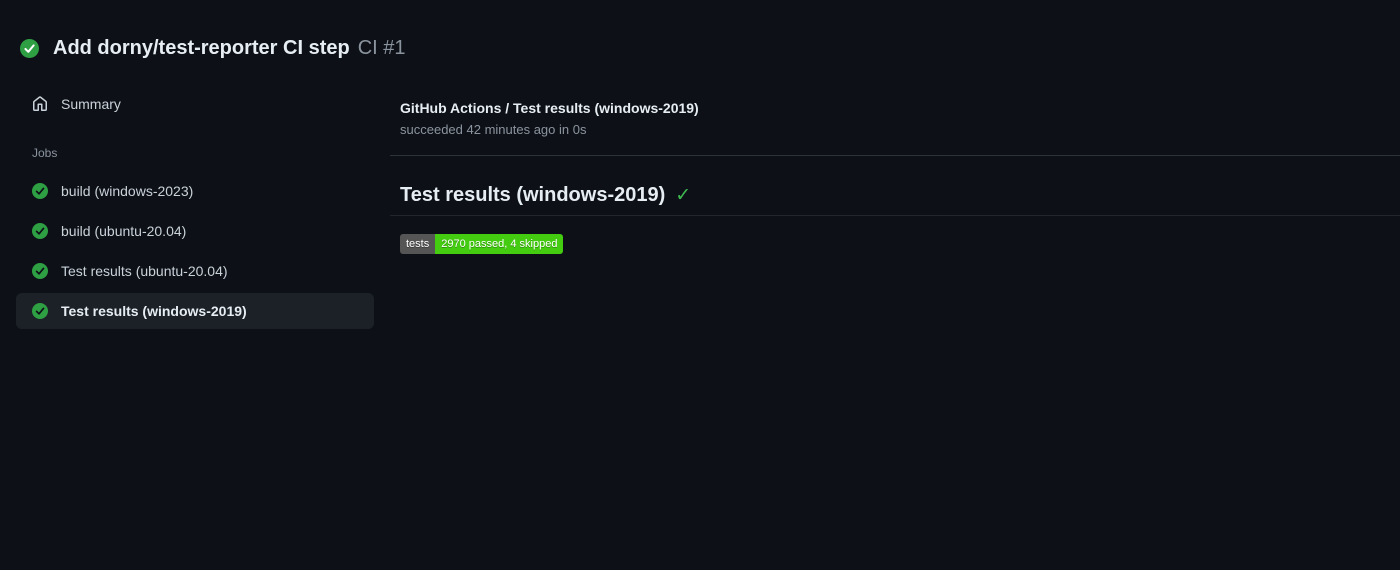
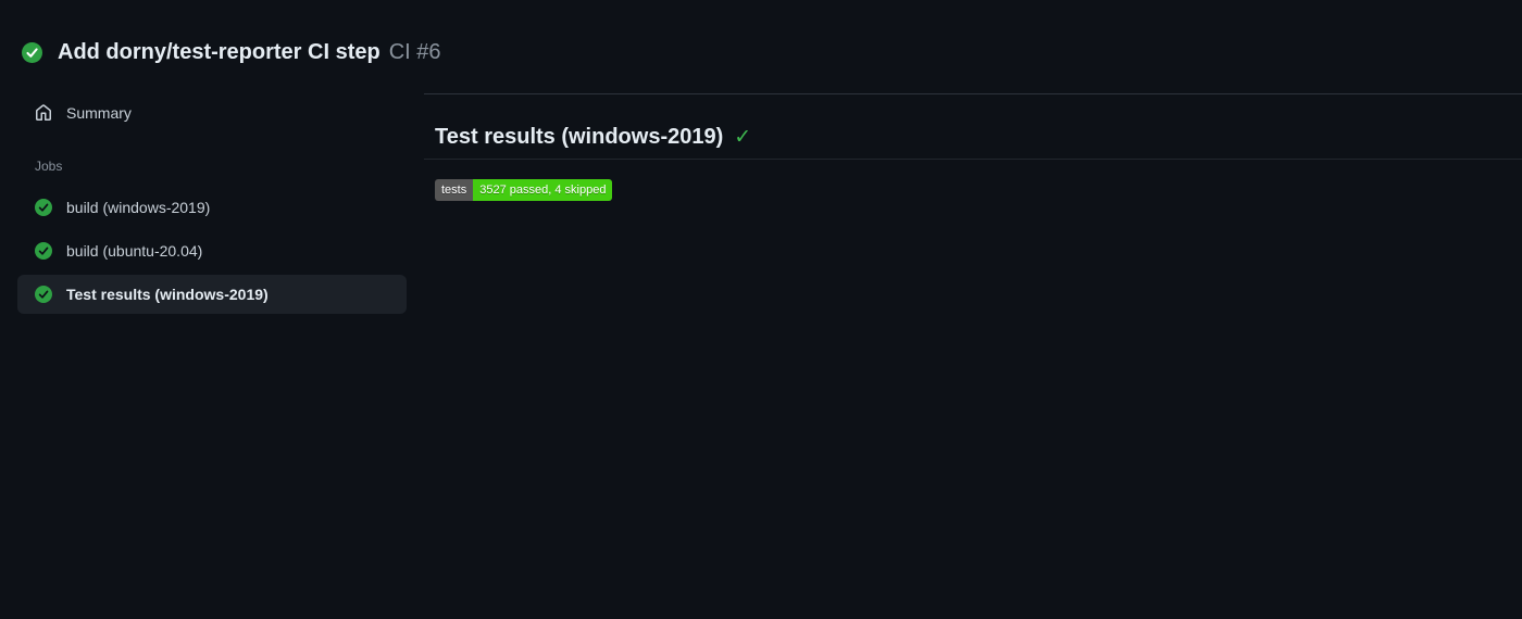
  Add dorny/test-reporter CI step
- CI #1
+ CI #6
  Summary
  Jobs
- build (windows-2023)
+ build (windows-2019)
  build (ubuntu-20.04)
- Test results (ubuntu-20.04)
  Test results (windows-2019)
- GitHub Actions / Test results (windows-2019)
- succeeded 42 minutes ago in 0s
  Test results (windows-2019) ✓
  tests
- 2970 passed, 4 skipped
+ 3527 passed, 4 skipped
